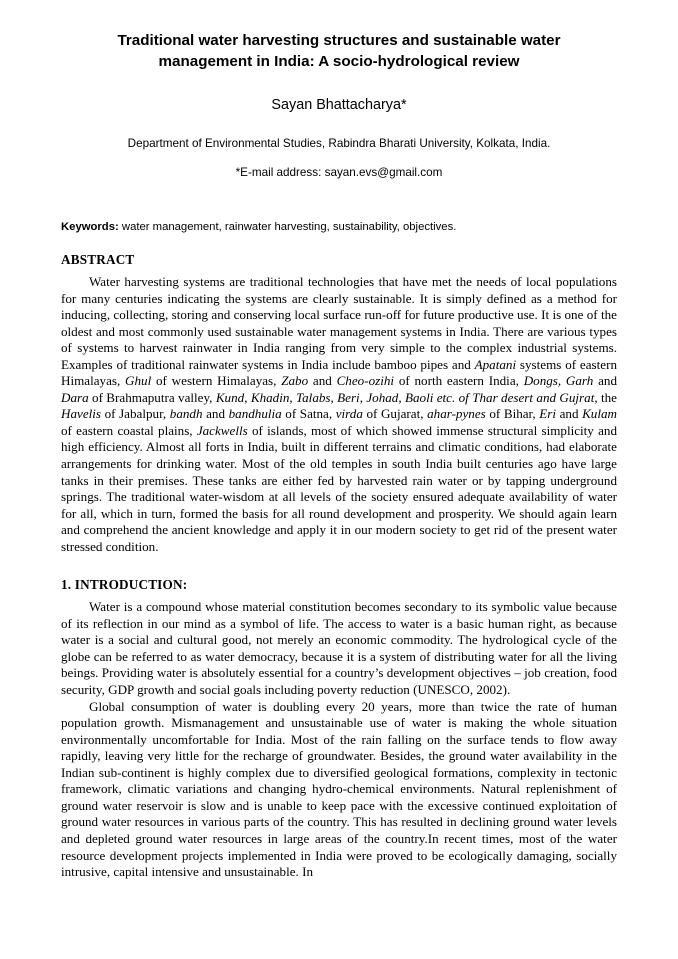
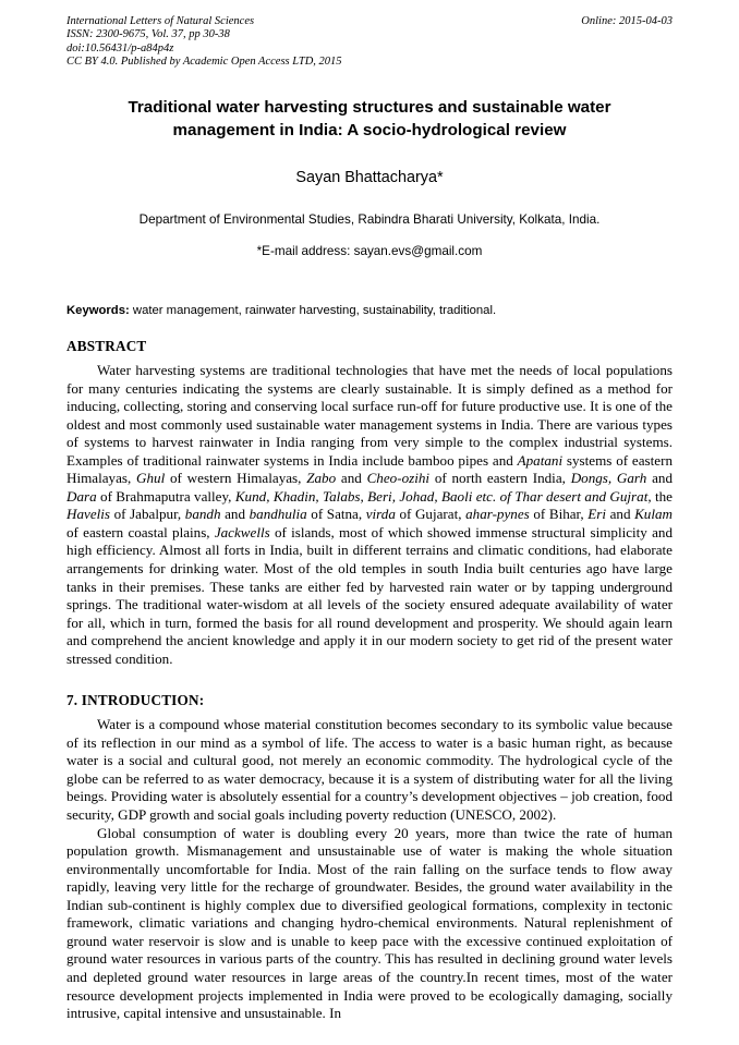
+ International Letters of Natural Sciences
+ ISSN: 2300-9675, Vol. 37, pp 30-38
+ doi:10.56431/p-a84p4z
+ CC BY 4.0. Published by Academic Open Access LTD, 2015
+ Online: 2015-04-03
  Traditional water harvesting structures and sustainable water management in India: A socio-hydrological review
  Sayan Bhattacharya*
  Department of Environmental Studies, Rabindra Bharati University, Kolkata, India.
  *E-mail address: sayan.evs@gmail.com
- Keywords: water management, rainwater harvesting, sustainability, objectives.
+ Keywords: water management, rainwater harvesting, sustainability, traditional.
  ABSTRACT
  Water harvesting systems are traditional technologies that have met the needs of local populations for many centuries indicating the systems are clearly sustainable. It is simply defined as a method for inducing, collecting, storing and conserving local surface run-off for future productive use. It is one of the oldest and most commonly used sustainable water management systems in India. There are various types of systems to harvest rainwater in India ranging from very simple to the complex industrial systems. Examples of traditional rainwater systems in India include bamboo pipes and Apatani systems of eastern Himalayas, Ghul of western Himalayas, Zabo and Cheo-ozihi of north eastern India, Dongs, Garh and Dara of Brahmaputra valley, Kund, Khadin, Talabs, Beri, Johad, Baoli etc. of Thar desert and Gujrat, the Havelis of Jabalpur, bandh and bandhulia of Satna, virda of Gujarat, ahar-pynes of Bihar, Eri and Kulam of eastern coastal plains, Jackwells of islands, most of which showed immense structural simplicity and high efficiency. Almost all forts in India, built in different terrains and climatic conditions, had elaborate arrangements for drinking water. Most of the old temples in south India built centuries ago have large tanks in their premises. These tanks are either fed by harvested rain water or by tapping underground springs. The traditional water-wisdom at all levels of the society ensured adequate availability of water for all, which in turn, formed the basis for all round development and prosperity. We should again learn and comprehend the ancient knowledge and apply it in our modern society to get rid of the present water stressed condition.
- 1. INTRODUCTION:
+ 7. INTRODUCTION:
  Water is a compound whose material constitution becomes secondary to its symbolic value because of its reflection in our mind as a symbol of life. The access to water is a basic human right, as because water is a social and cultural good, not merely an economic commodity. The hydrological cycle of the globe can be referred to as water democracy, because it is a system of distributing water for all the living beings. Providing water is absolutely essential for a country’s development objectives – job creation, food security, GDP growth and social goals including poverty reduction (UNESCO, 2002).
  Global consumption of water is doubling every 20 years, more than twice the rate of human population growth. Mismanagement and unsustainable use of water is making the whole situation environmentally uncomfortable for India. Most of the rain falling on the surface tends to flow away rapidly, leaving very little for the recharge of groundwater. Besides, the ground water availability in the Indian sub-continent is highly complex due to diversified geological formations, complexity in tectonic framework, climatic variations and changing hydro-chemical environments. Natural replenishment of ground water reservoir is slow and is unable to keep pace with the excessive continued exploitation of ground water resources in various parts of the country. This has resulted in declining ground water levels and depleted ground water resources in large areas of the country.In recent times, most of the water resource development projects implemented in India were proved to be ecologically damaging, socially intrusive, capital intensive and unsustainable. In
